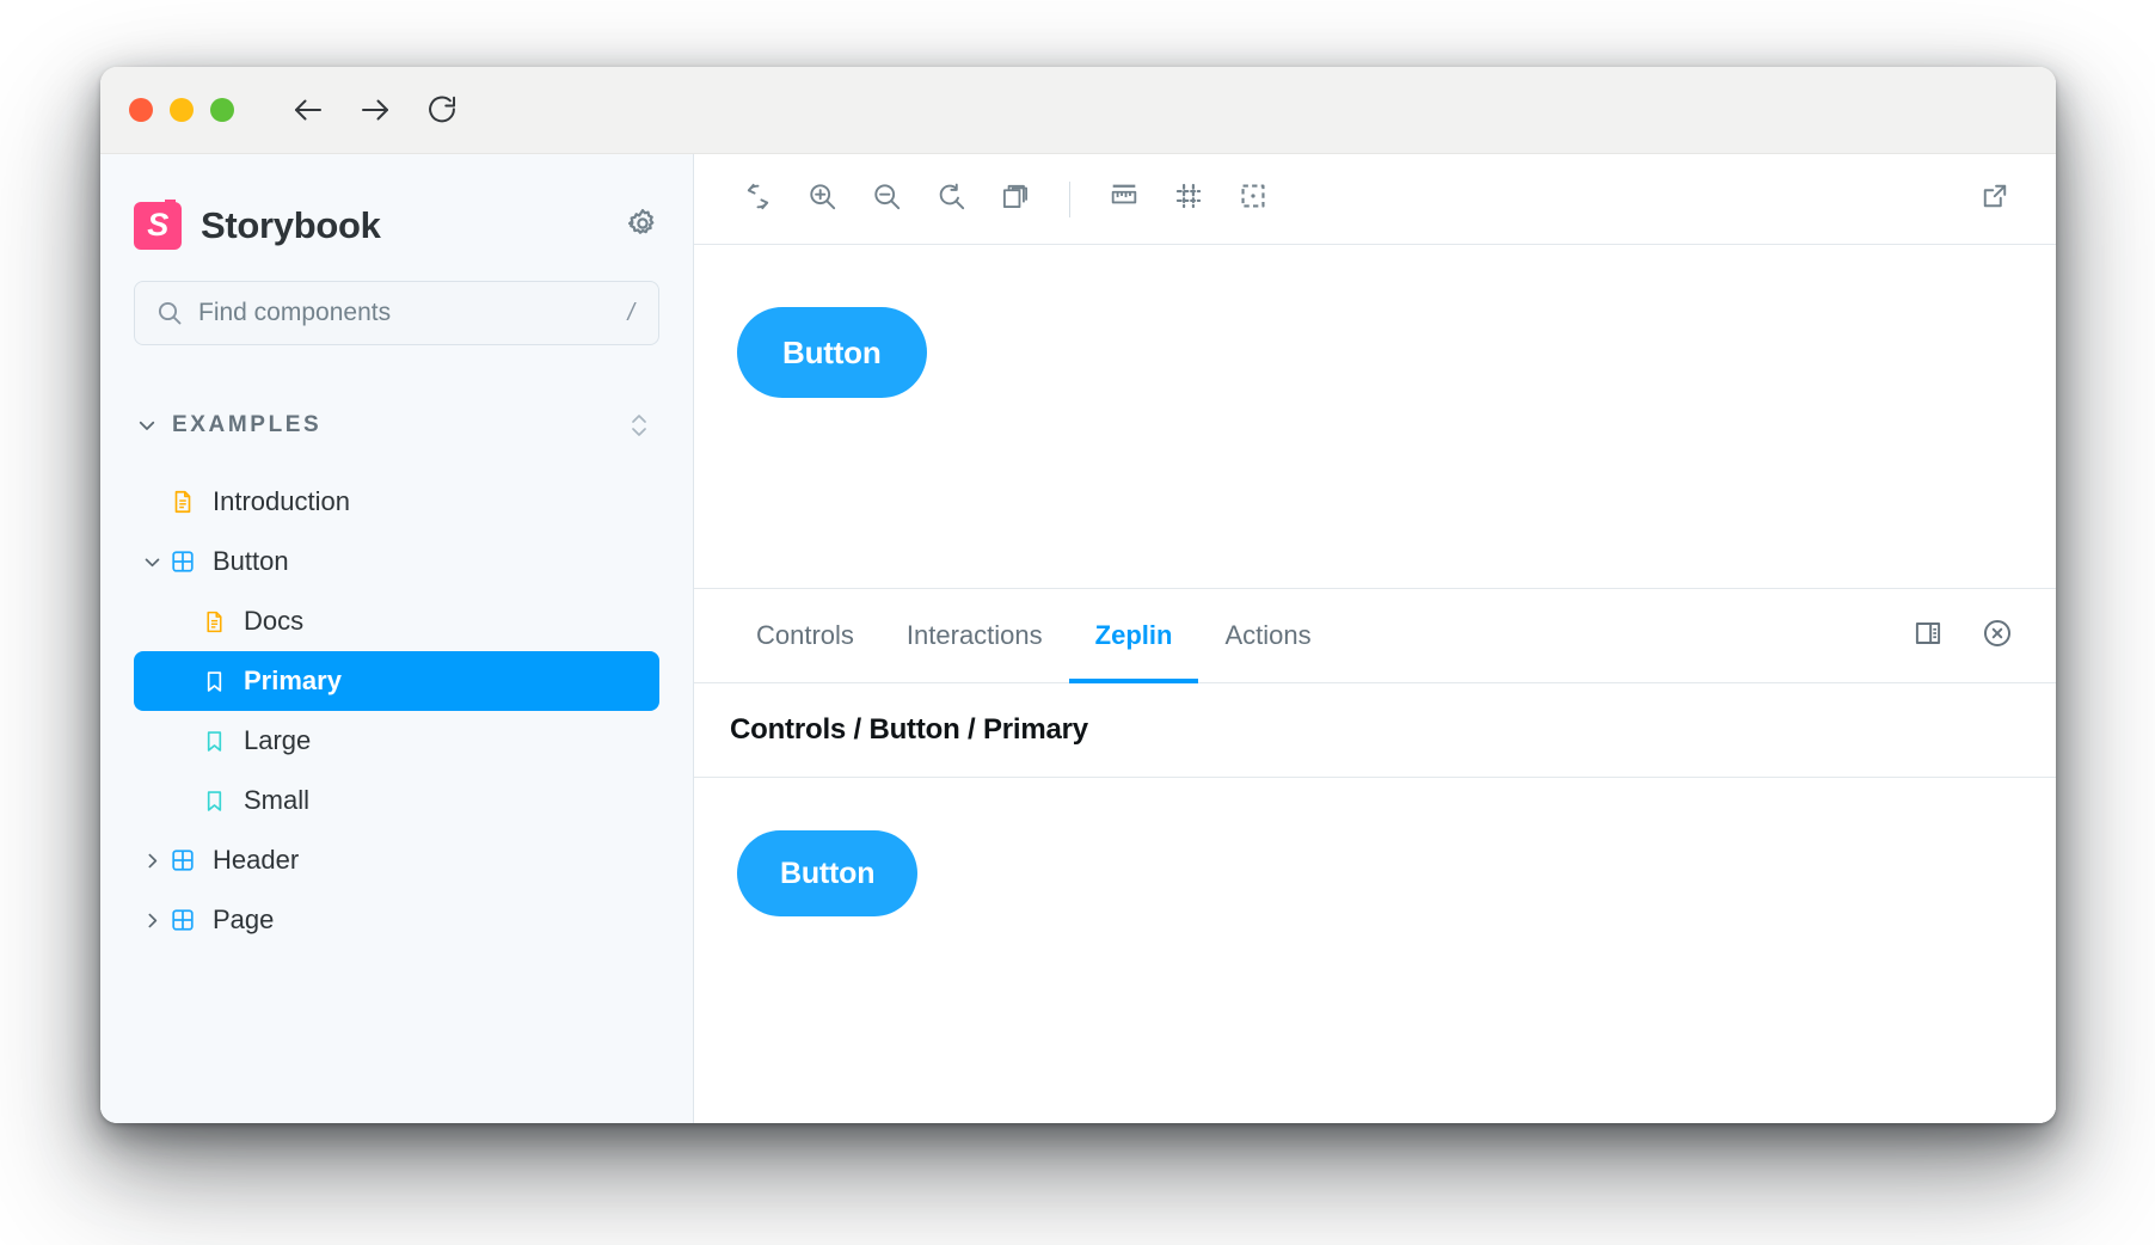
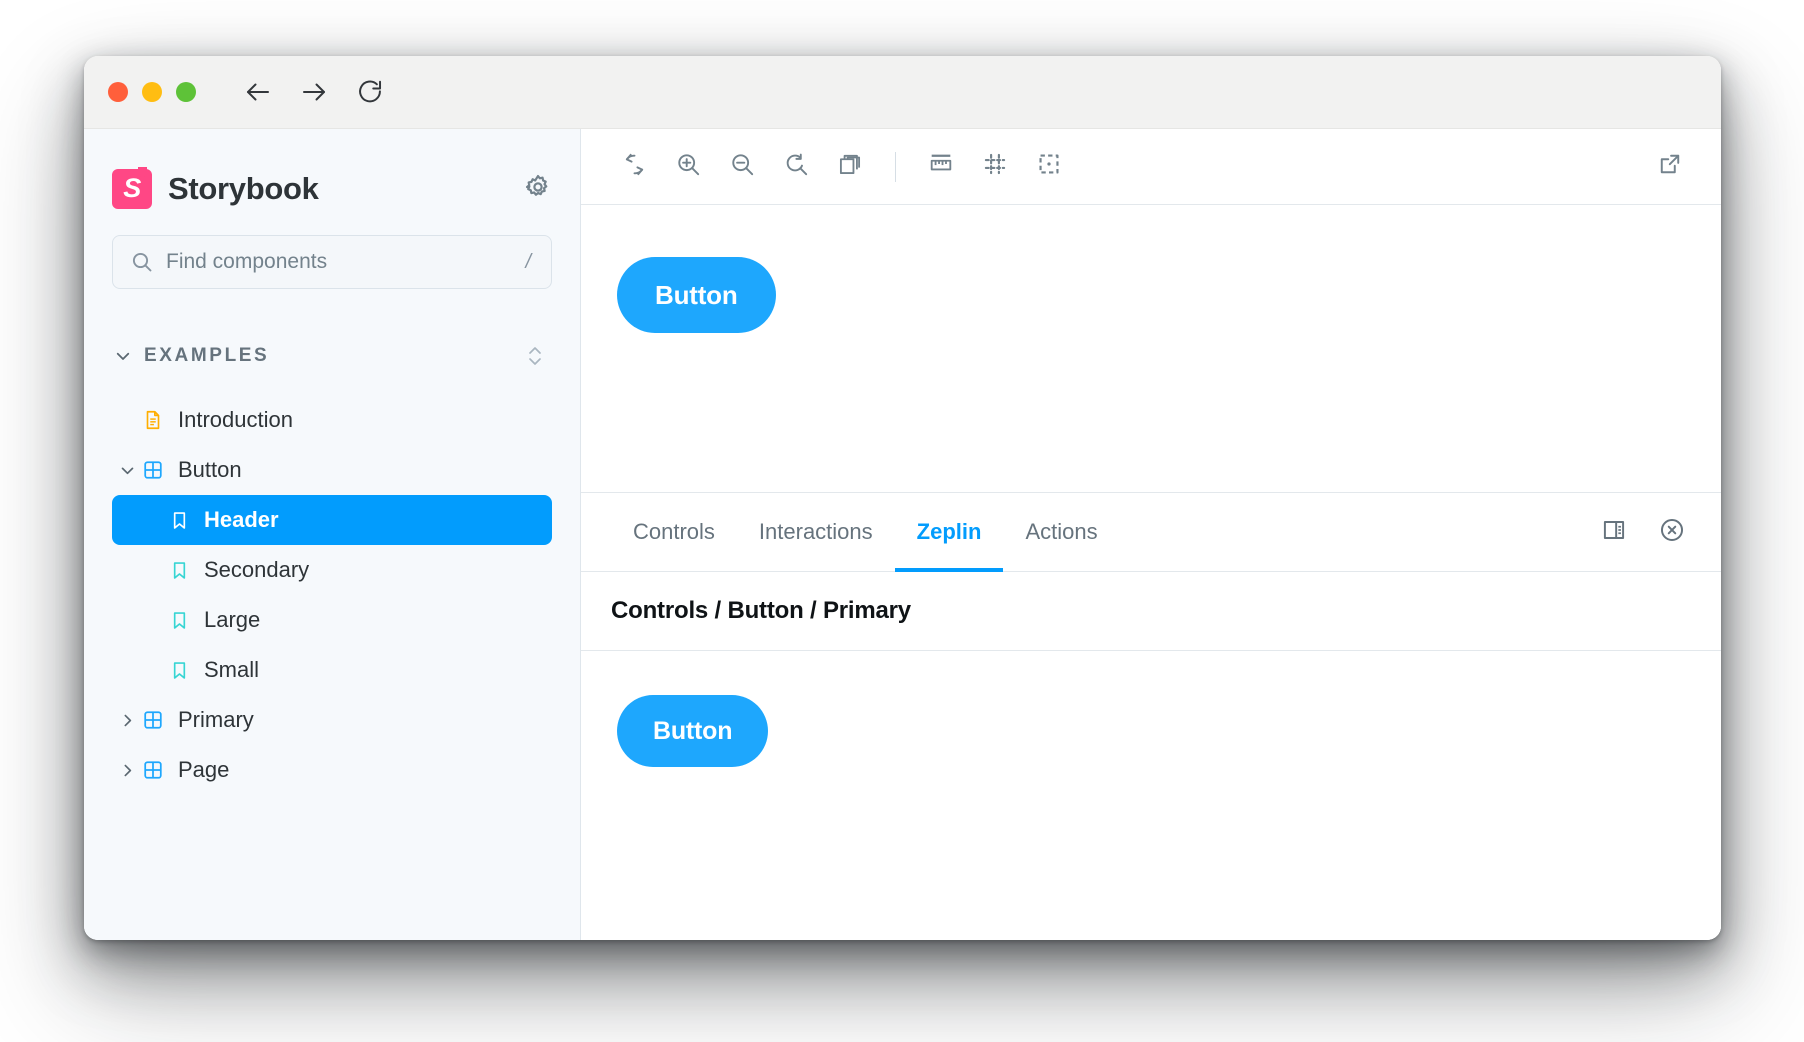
  S
  Storybook
  Find components
  /
  EXAMPLES
  Introduction
  Button
- Docs
- Primary
+ Header
+ Secondary
  Large
  Small
- Header
+ Primary
  Page
  Button
  Controls
  Interactions
  Zeplin
  Actions
  Controls / Button / Primary
  Button
